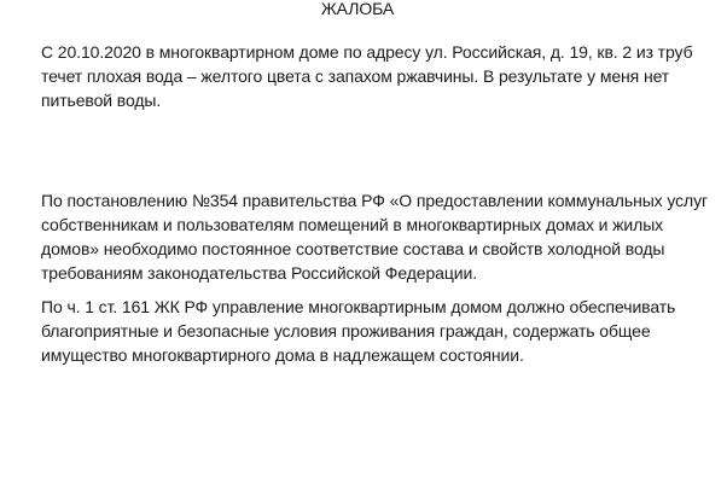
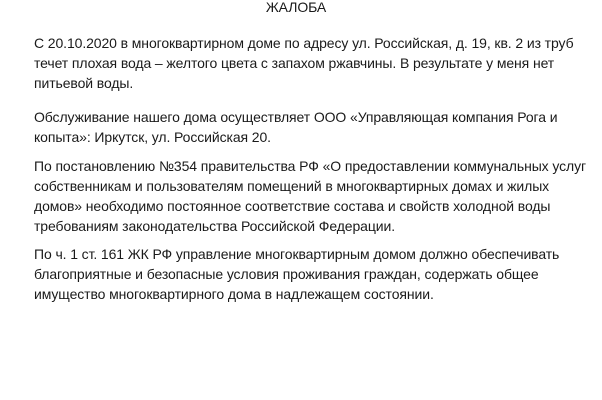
  ЖАЛОБА
  С 20.10.2020 в многоквартирном доме по адресу ул. Российская, д. 19, кв. 2 из труб
  течет плохая вода – желтого цвета с запахом ржавчины. В результате у меня нет
  питьевой воды.
+ Обслуживание нашего дома осуществляет ООО «Управляющая компания Рога и
+ копыта»: Иркутск, ул. Российская 20.
  По постановлению №354 правительства РФ «О предоставлении коммунальных услуг
  собственникам и пользователям помещений в многоквартирных домах и жилых
  домов» необходимо постоянное соответствие состава и свойств холодной воды
  требованиям законодательства Российской Федерации.
  По ч. 1 ст. 161 ЖК РФ управление многоквартирным домом должно обеспечивать
  благоприятные и безопасные условия проживания граждан, содержать общее
  имущество многоквартирного дома в надлежащем состоянии.
